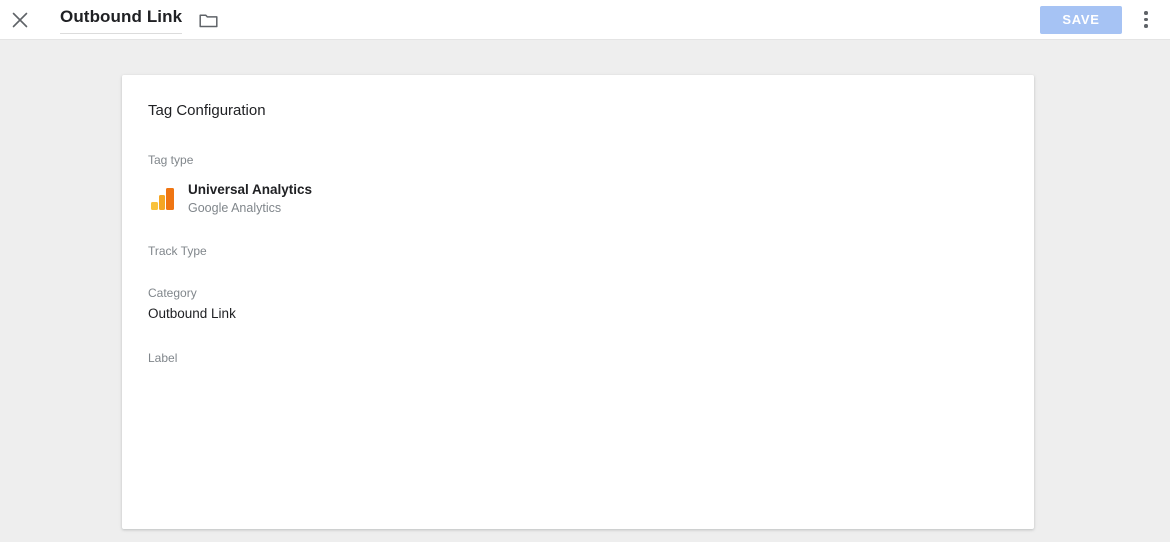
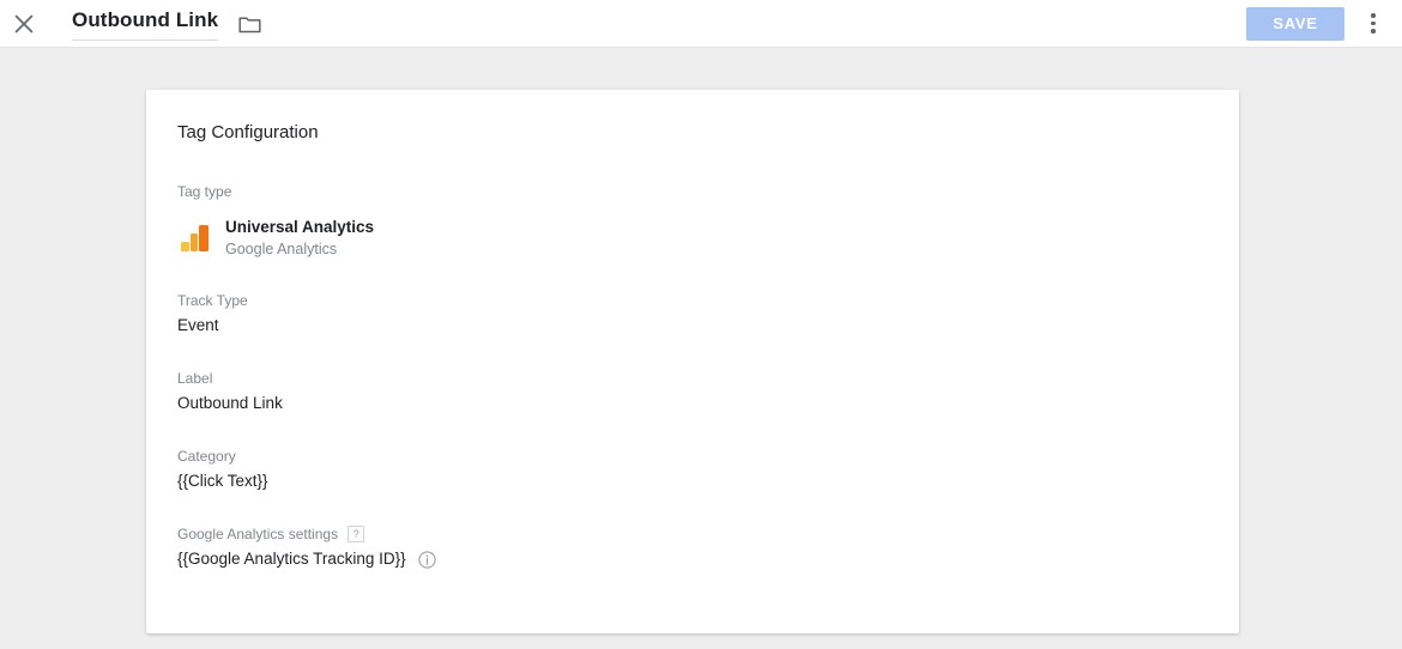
  Outbound Link
  SAVE
  Tag Configuration
  Tag type
  Universal Analytics
  Google Analytics
  Track Type
+ Event
- Category
+ Label
  Outbound Link
- Label
+ Category
+ {{Click Text}}
+ Google Analytics settings
+ ?
+ {{Google Analytics Tracking ID}}
